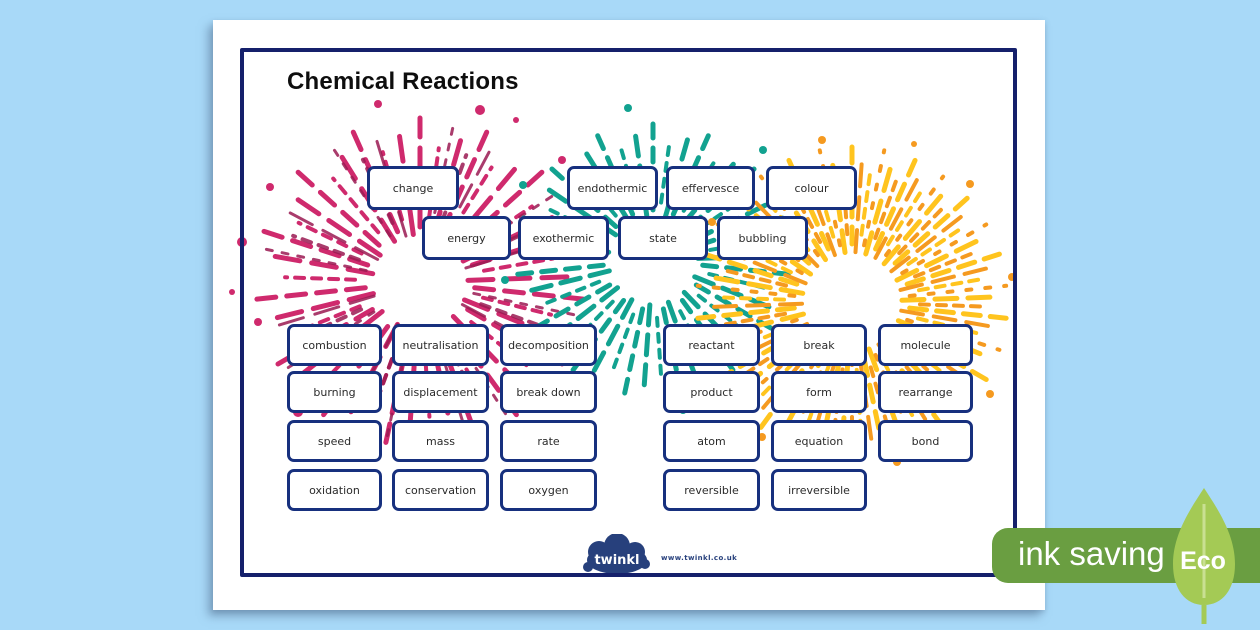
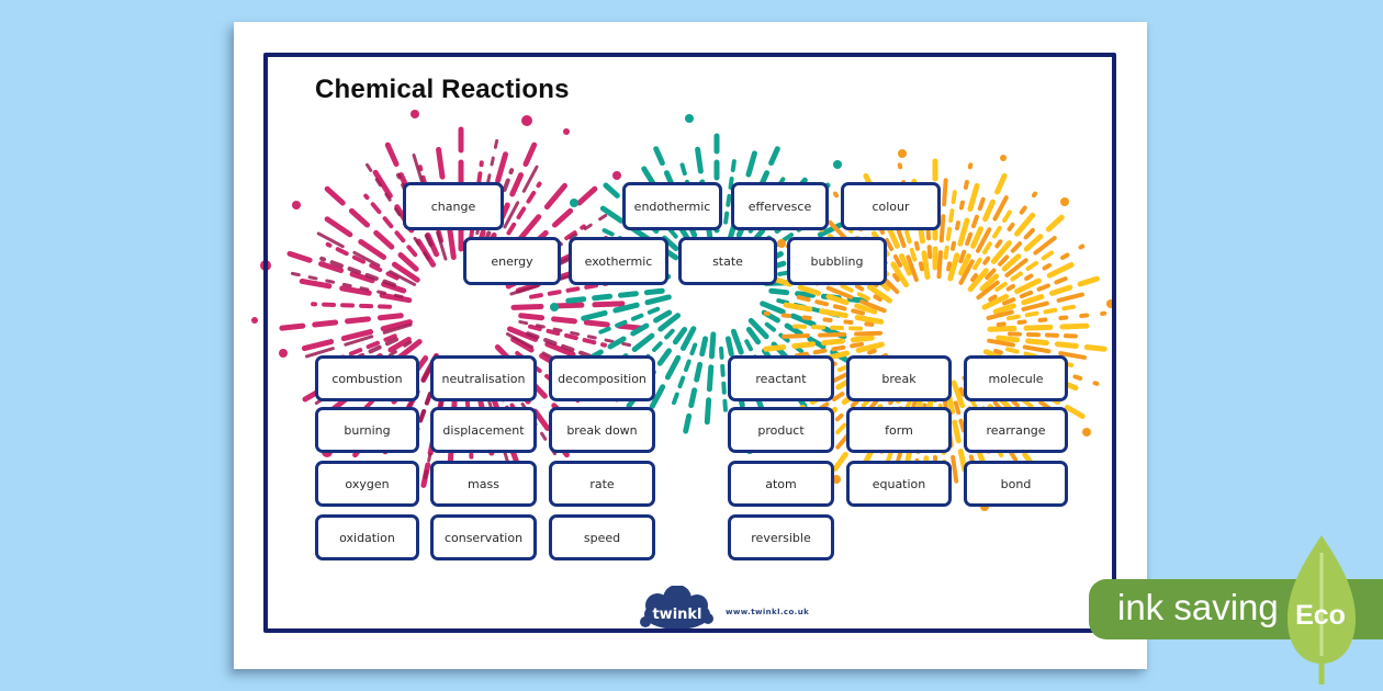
  Chemical Reactions
  change
  endothermic
  effervesce
  colour
  energy
  exothermic
  state
  bubbling
  combustion
  neutralisation
  decomposition
  burning
  displacement
  break down
- speed
+ oxygen
  mass
  rate
  oxidation
  conservation
- oxygen
+ speed
  reactant
  break
  molecule
  product
  form
  rearrange
  atom
  equation
  bond
  reversible
- irreversible
  twinkl
  www.twinkl.co.uk
  ink saving
  Eco
